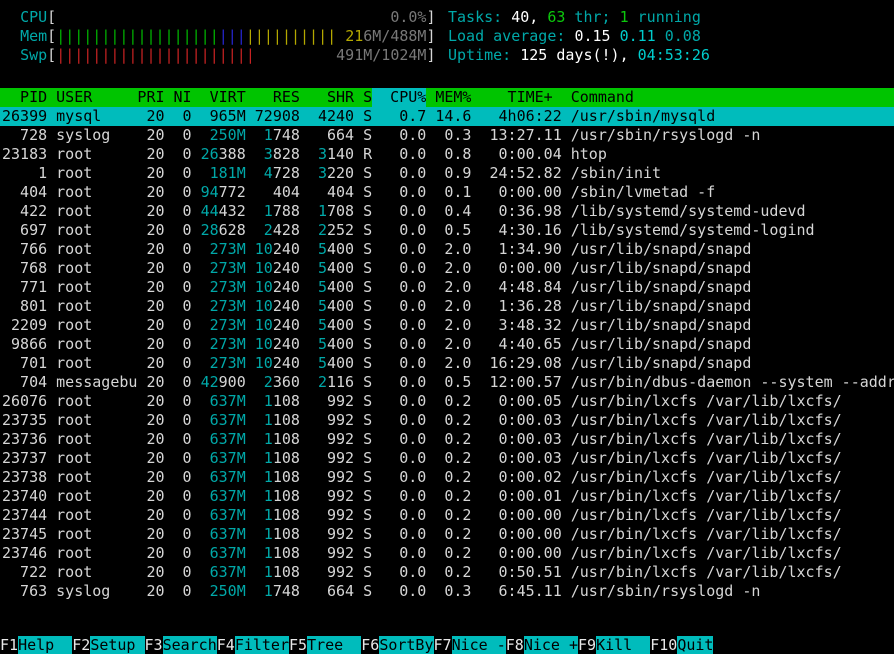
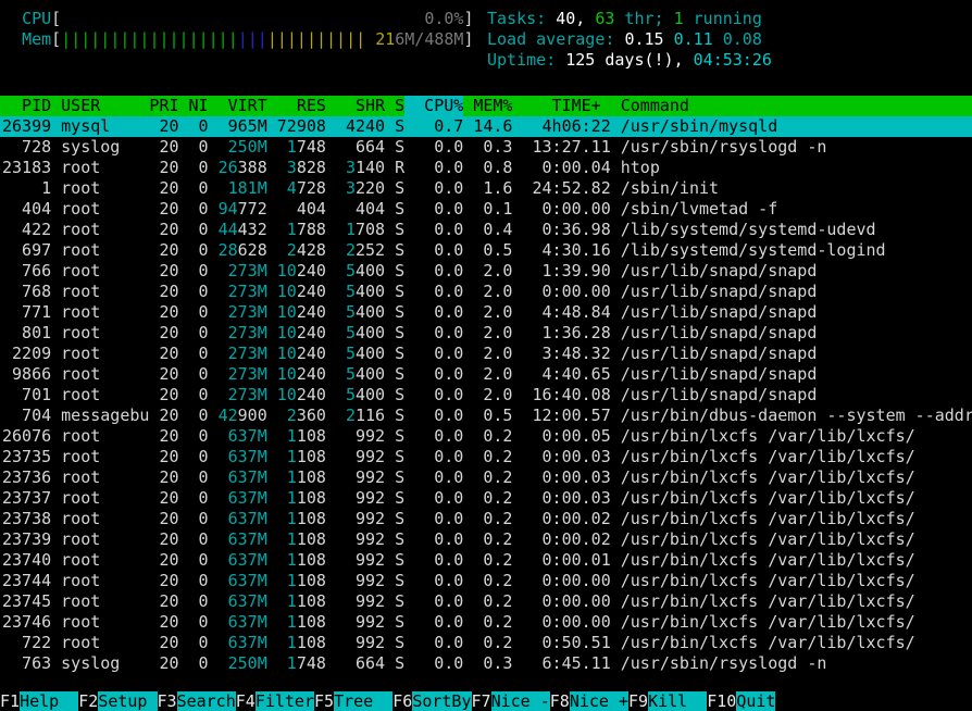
  CPU[ 0.0%]
  Mem[||||||||||||||||||||||||||||||| 216M/488M]
- Swp[|||||||||||||||||||||| 491M/1024M]
  Tasks: 40, 63 thr; 1 running
  Load average: 0.15 0.11 0.08
  Uptime: 125 days(!), 04:53:26
  PID USER PRI NI VIRT RES SHR S CPU% MEM% TIME+ Command
  26399 mysql 20 0 965M 72908 4240 S 0.7 14.6 4h06:22 /usr/sbin/mysqld
  728 syslog 20 0 250M 1748 664 S 0.0 0.3 13:27.11 /usr/sbin/rsyslogd -n
  23183 root 20 0 26388 3828 3140 R 0.0 0.8 0:00.04 htop
- 1 root 20 0 181M 4728 3220 S 0.0 0.9 24:52.82 /sbin/init
+ 1 root 20 0 181M 4728 3220 S 0.0 1.6 24:52.82 /sbin/init
  404 root 20 0 94772 404 404 S 0.0 0.1 0:00.00 /sbin/lvmetad -f
  422 root 20 0 44432 1788 1708 S 0.0 0.4 0:36.98 /lib/systemd/systemd-udevd
  697 root 20 0 28628 2428 2252 S 0.0 0.5 4:30.16 /lib/systemd/systemd-logind
- 766 root 20 0 273M 10240 5400 S 0.0 2.0 1:34.90 /usr/lib/snapd/snapd
+ 766 root 20 0 273M 10240 5400 S 0.0 2.0 1:39.90 /usr/lib/snapd/snapd
  768 root 20 0 273M 10240 5400 S 0.0 2.0 0:00.00 /usr/lib/snapd/snapd
  771 root 20 0 273M 10240 5400 S 0.0 2.0 4:48.84 /usr/lib/snapd/snapd
  801 root 20 0 273M 10240 5400 S 0.0 2.0 1:36.28 /usr/lib/snapd/snapd
  2209 root 20 0 273M 10240 5400 S 0.0 2.0 3:48.32 /usr/lib/snapd/snapd
  9866 root 20 0 273M 10240 5400 S 0.0 2.0 4:40.65 /usr/lib/snapd/snapd
- 701 root 20 0 273M 10240 5400 S 0.0 2.0 16:29.08 /usr/lib/snapd/snapd
+ 701 root 20 0 273M 10240 5400 S 0.0 2.0 16:40.08 /usr/lib/snapd/snapd
  704 messagebu 20 0 42900 2360 2116 S 0.0 0.5 12:00.57 /usr/bin/dbus-daemon --system --addr
  26076 root 20 0 637M 1108 992 S 0.0 0.2 0:00.05 /usr/bin/lxcfs /var/lib/lxcfs/
  23735 root 20 0 637M 1108 992 S 0.0 0.2 0:00.03 /usr/bin/lxcfs /var/lib/lxcfs/
  23736 root 20 0 637M 1108 992 S 0.0 0.2 0:00.03 /usr/bin/lxcfs /var/lib/lxcfs/
  23737 root 20 0 637M 1108 992 S 0.0 0.2 0:00.03 /usr/bin/lxcfs /var/lib/lxcfs/
  23738 root 20 0 637M 1108 992 S 0.0 0.2 0:00.02 /usr/bin/lxcfs /var/lib/lxcfs/
+ 23739 root 20 0 637M 1108 992 S 0.0 0.2 0:00.02 /usr/bin/lxcfs /var/lib/lxcfs/
  23740 root 20 0 637M 1108 992 S 0.0 0.2 0:00.01 /usr/bin/lxcfs /var/lib/lxcfs/
  23744 root 20 0 637M 1108 992 S 0.0 0.2 0:00.00 /usr/bin/lxcfs /var/lib/lxcfs/
  23745 root 20 0 637M 1108 992 S 0.0 0.2 0:00.00 /usr/bin/lxcfs /var/lib/lxcfs/
  23746 root 20 0 637M 1108 992 S 0.0 0.2 0:00.00 /usr/bin/lxcfs /var/lib/lxcfs/
  722 root 20 0 637M 1108 992 S 0.0 0.2 0:50.51 /usr/bin/lxcfs /var/lib/lxcfs/
  763 syslog 20 0 250M 1748 664 S 0.0 0.3 6:45.11 /usr/sbin/rsyslogd -n
  F1Help F2Setup F3SearchF4FilterF5Tree F6SortByF7Nice -F8Nice +F9Kill F10Quit
